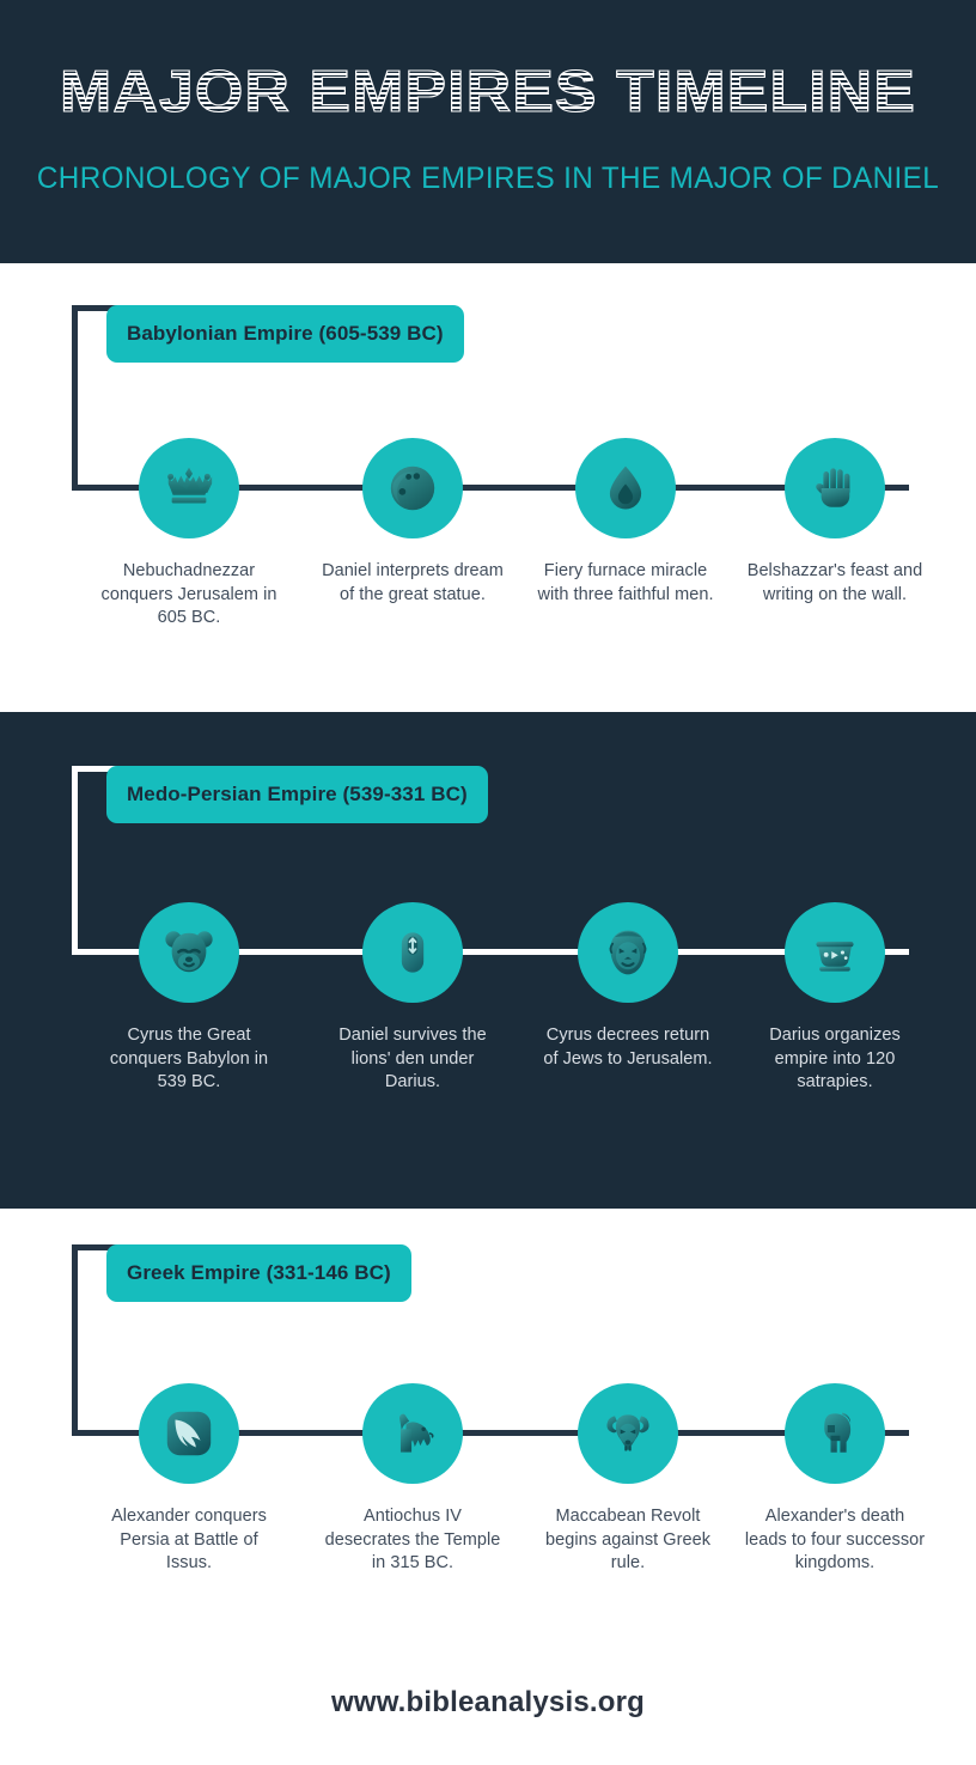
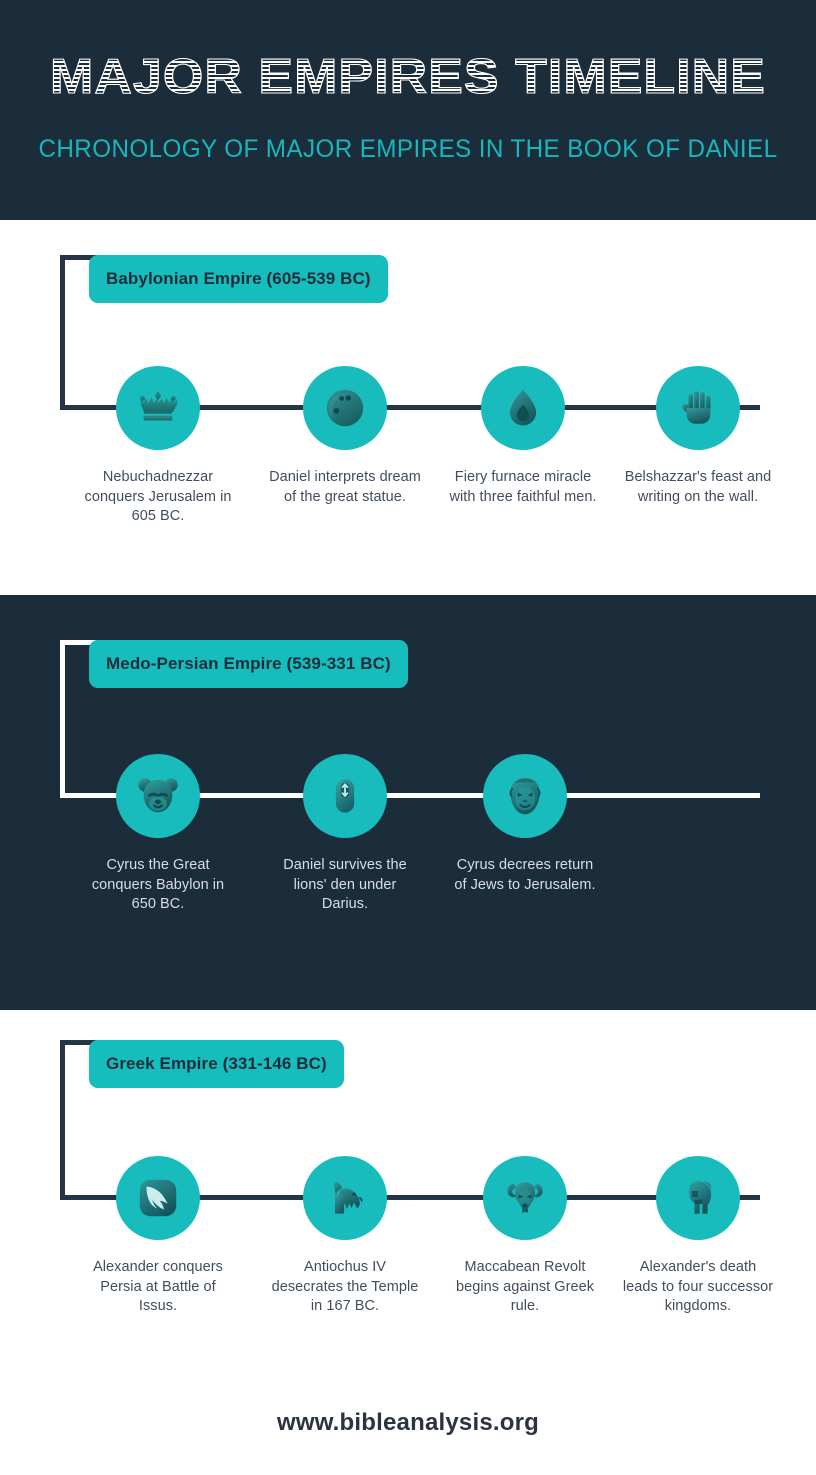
  MAJOR EMPIRES TIMELINE
- CHRONOLOGY OF MAJOR EMPIRES IN THE MAJOR OF DANIEL
+ CHRONOLOGY OF MAJOR EMPIRES IN THE BOOK OF DANIEL
  Babylonian Empire (605-539 BC)
  Nebuchadnezzar conquers Jerusalem in 605 BC.
  Daniel interprets dream of the great statue.
  Fiery furnace miracle with three faithful men.
  Belshazzar's feast and writing on the wall.
  Medo-Persian Empire (539-331 BC)
- Cyrus the Great conquers Babylon in 539 BC.
+ Cyrus the Great conquers Babylon in 650 BC.
  Daniel survives the lions' den under Darius.
  Cyrus decrees return of Jews to Jerusalem.
- Darius organizes empire into 120 satrapies.
  Greek Empire (331-146 BC)
  Alexander conquers Persia at Battle of Issus.
- Antiochus IV desecrates the Temple in 315 BC.
+ Antiochus IV desecrates the Temple in 167 BC.
  Maccabean Revolt begins against Greek rule.
  Alexander's death leads to four successor kingdoms.
  www.bibleanalysis.org
